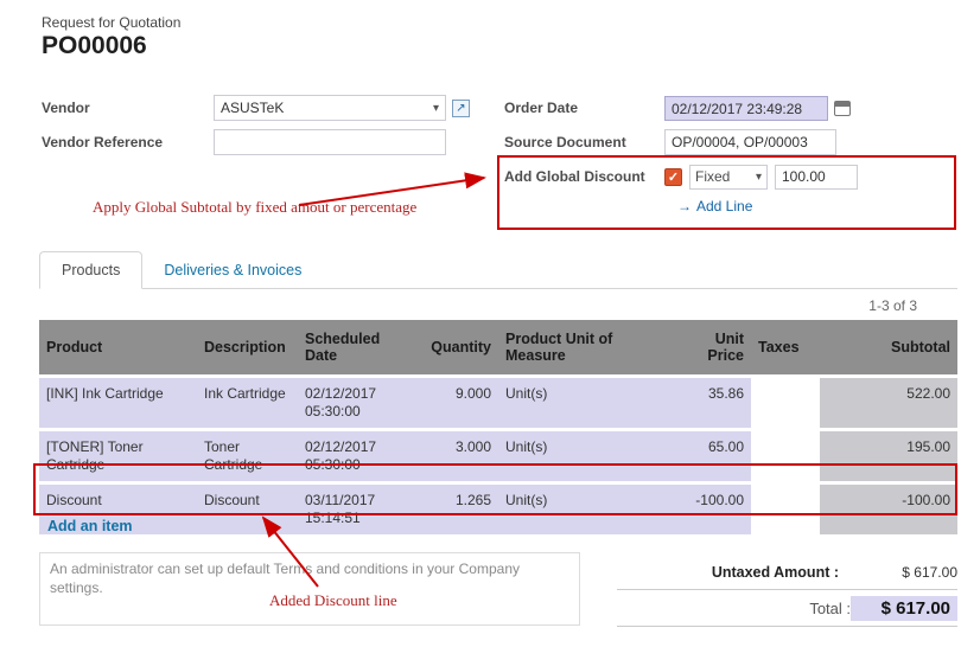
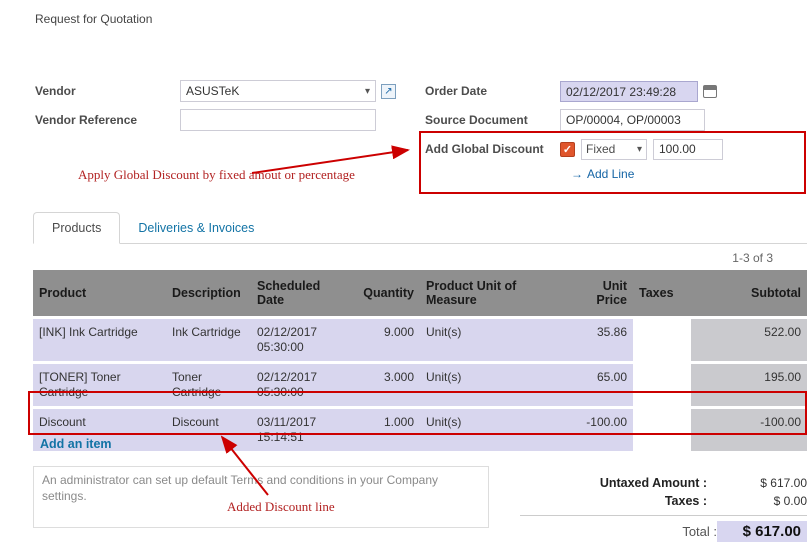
  Request for Quotation
- PO00006
  Vendor
  ASUSTeK
  ▾
  ↗
  Vendor Reference
  Order Date
  02/12/2017 23:49:28
  Source Document
  OP/00004, OP/00003
  Add Global Discount
  ✓
  Fixed
  ▾
  100.00
  → Add Line
  Products
  Deliveries & Invoices
  1-3 of 3
  Product	Description	Scheduled Date	Quantity	Product Unit of Measure	Unit Price	Taxes	Subtotal
  [INK] Ink Cartridge	Ink Cartridge	02/12/2017 05:30:00	9.000	Unit(s)	35.86		522.00
  [TONER] Toner Cartridge	Toner Cartridge	02/12/2017 05:30:00	3.000	Unit(s)	65.00		195.00
- Discount	Discount	03/11/2017 15:14:51	1.265	Unit(s)	-100.00		-100.00
+ Discount	Discount	03/11/2017 15:14:51	1.000	Unit(s)	-100.00		-100.00
  Add an item
  An administrator can set up default Terms and conditions in your Company settings.
  Untaxed Amount :
  $ 617.00
+ Taxes :
+ $ 0.00
  Total :
  $ 617.00
- Apply Global Subtotal by fixed amout or percentage
+ Apply Global Discount by fixed amout or percentage
  Added Discount line
